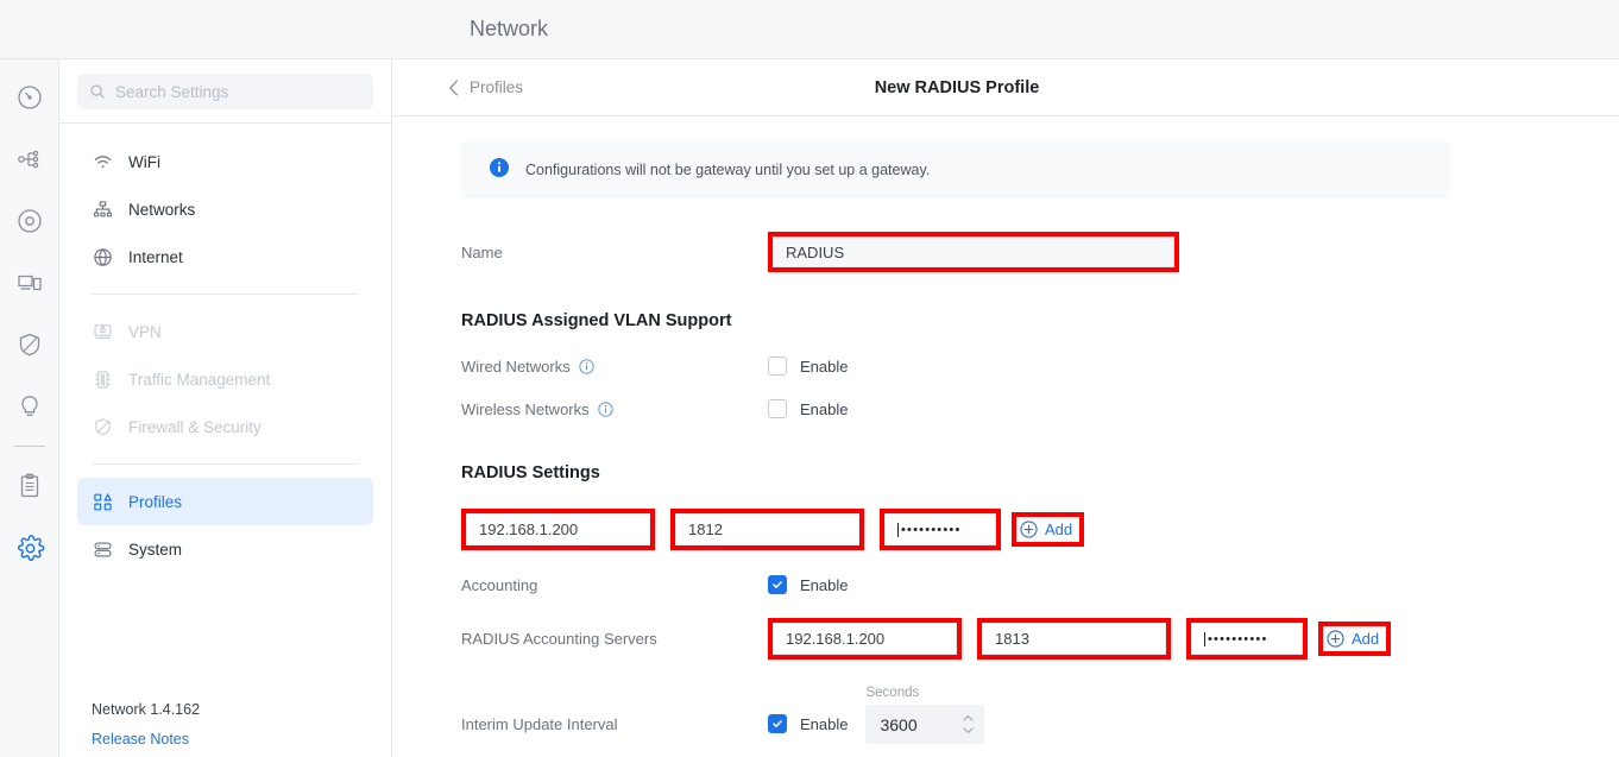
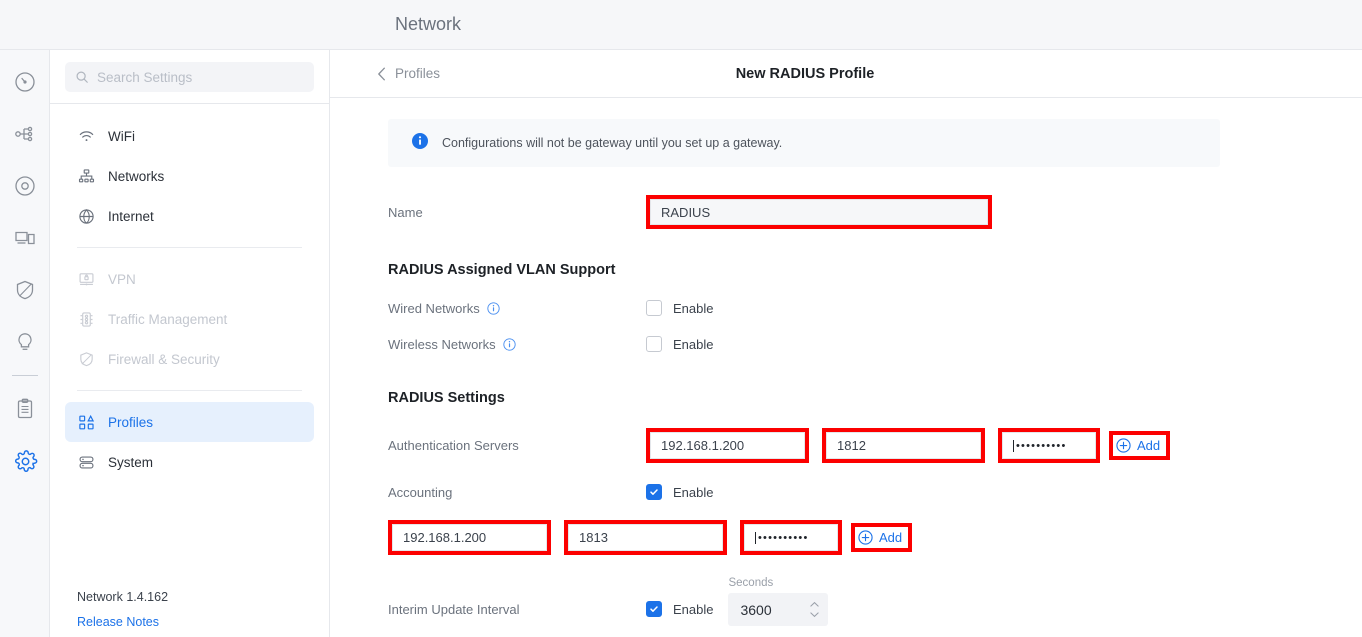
  Search Settings
  WiFi
  Networks
  Internet
  VPN
  Traffic Management
  Firewall & Security
  Profiles
  System
  Network 1.4.162
  Release Notes
  Network
  Profiles
  New RADIUS Profile
  Configurations will not be gateway until you set up a gateway.
  Name
  RADIUS
  RADIUS Assigned VLAN Support
  Wired Networks
  Enable
  Wireless Networks
  Enable
  RADIUS Settings
+ Authentication Servers
  192.168.1.200
  1812
  ••••••••••
  Add
  Accounting
  Enable
- RADIUS Accounting Servers
  192.168.1.200
  1813
  ••••••••••
  Add
  Interim Update Interval
  Enable
  Seconds
  3600
